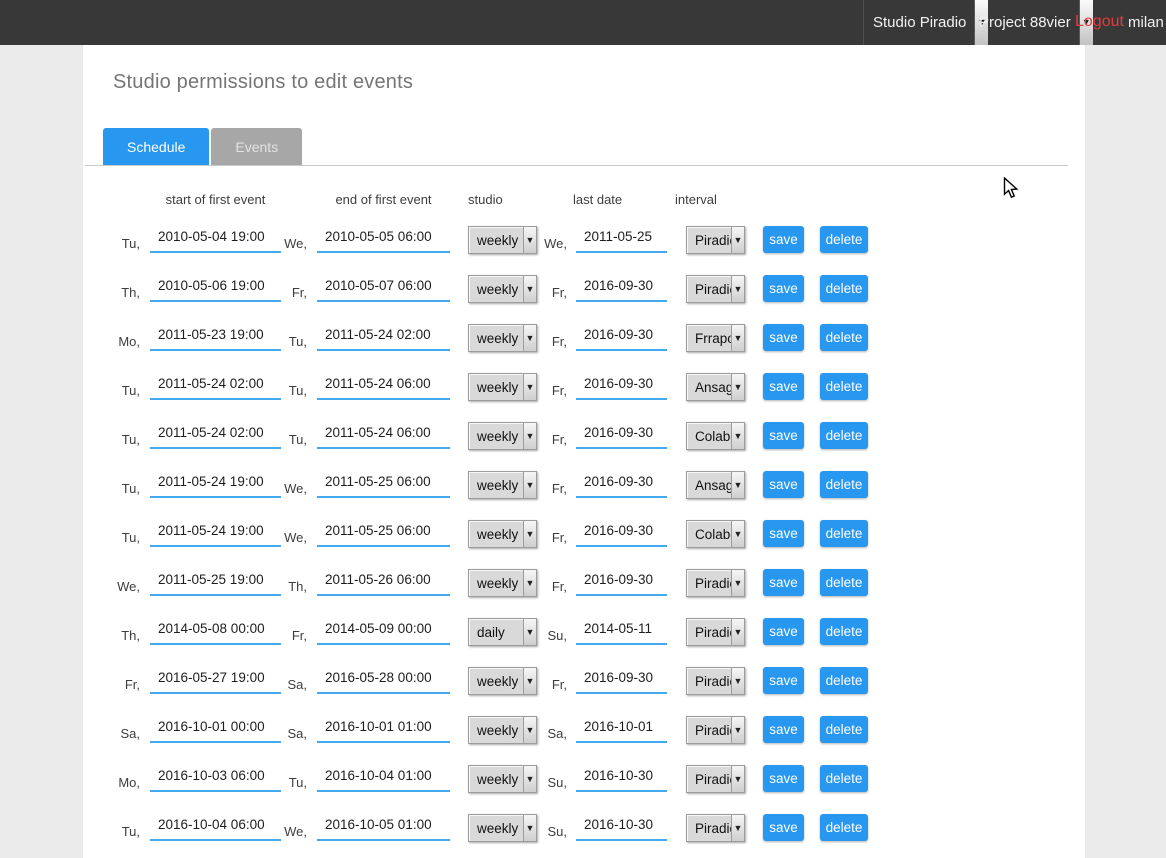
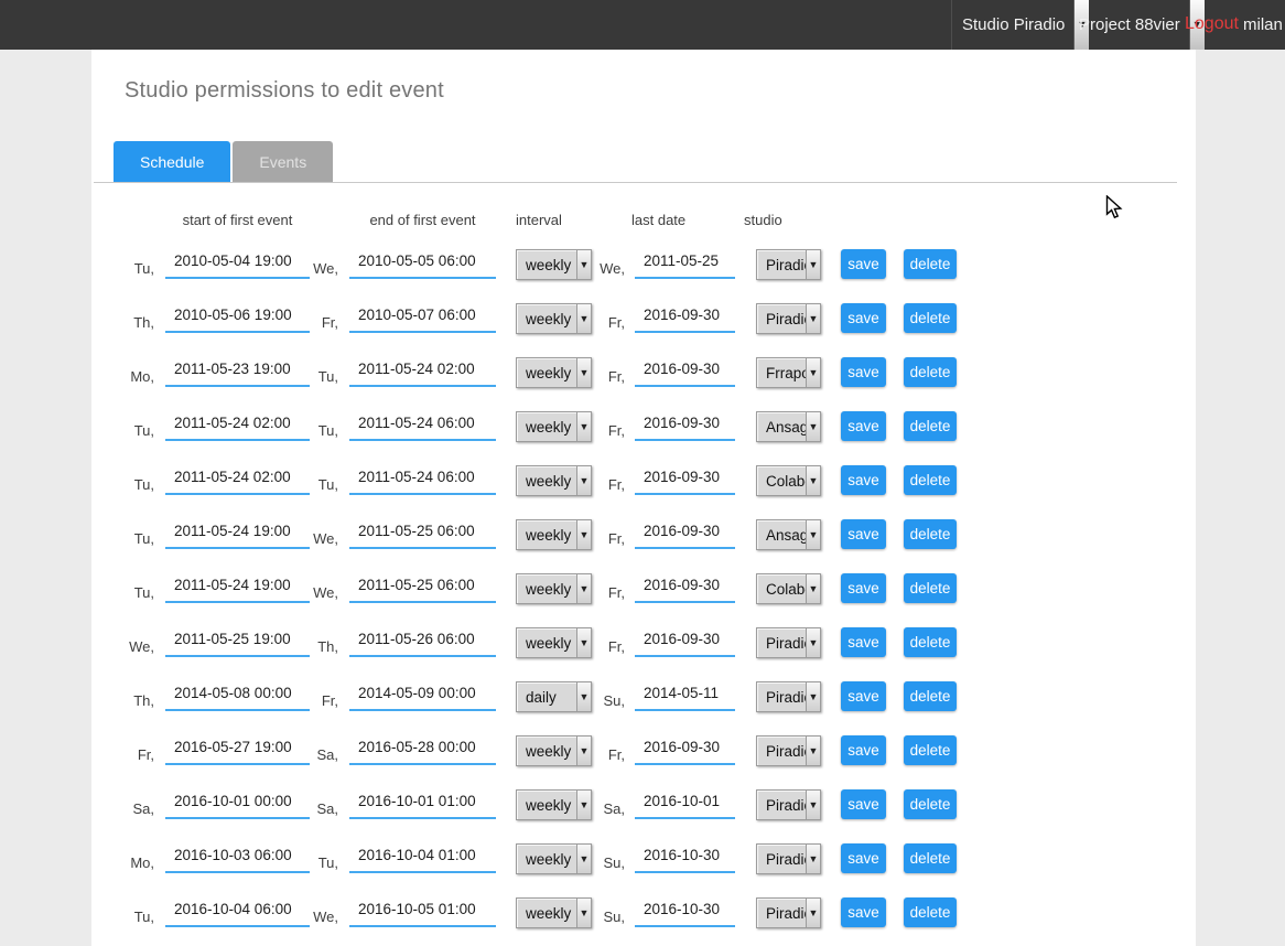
  Studio Piradio
  ▼
  Project 88vier
  ▼
  Logout
  milan
- Studio permissions to edit events
+ Studio permissions to edit event
  Schedule
  Events
  start of first event
  end of first event
- studio
+ interval
  last date
- interval
+ studio
  Tu,
  2010-05-04 19:00
  We,
  2010-05-05 06:00
  weekly
  ▼
  We,
  2011-05-25
  Piradi
  ▼
  save
  delete
  Th,
  2010-05-06 19:00
  Fr,
  2010-05-07 06:00
  weekly
  ▼
  Fr,
  2016-09-30
  Piradi
  ▼
  save
  delete
  Mo,
  2011-05-23 19:00
  Tu,
  2011-05-24 02:00
  weekly
  ▼
  Fr,
  2016-09-30
  Frrap
  ▼
  save
  delete
  Tu,
  2011-05-24 02:00
  Tu,
  2011-05-24 06:00
  weekly
  ▼
  Fr,
  2016-09-30
  Ansag
  ▼
  save
  delete
  Tu,
  2011-05-24 02:00
  Tu,
  2011-05-24 06:00
  weekly
  ▼
  Fr,
  2016-09-30
  Colab
  ▼
  save
  delete
  Tu,
  2011-05-24 19:00
  We,
  2011-05-25 06:00
  weekly
  ▼
  Fr,
  2016-09-30
  Ansag
  ▼
  save
  delete
  Tu,
  2011-05-24 19:00
  We,
  2011-05-25 06:00
  weekly
  ▼
  Fr,
  2016-09-30
  Colab
  ▼
  save
  delete
  We,
  2011-05-25 19:00
  Th,
  2011-05-26 06:00
  weekly
  ▼
  Fr,
  2016-09-30
  Piradi
  ▼
  save
  delete
  Th,
  2014-05-08 00:00
  Fr,
  2014-05-09 00:00
  daily
  ▼
  Su,
  2014-05-11
  Piradi
  ▼
  save
  delete
  Fr,
  2016-05-27 19:00
  Sa,
  2016-05-28 00:00
  weekly
  ▼
  Fr,
  2016-09-30
  Piradi
  ▼
  save
  delete
  Sa,
  2016-10-01 00:00
  Sa,
  2016-10-01 01:00
  weekly
  ▼
  Sa,
  2016-10-01
  Piradi
  ▼
  save
  delete
  Mo,
  2016-10-03 06:00
  Tu,
  2016-10-04 01:00
  weekly
  ▼
  Su,
  2016-10-30
  Piradi
  ▼
  save
  delete
  Tu,
  2016-10-04 06:00
  We,
  2016-10-05 01:00
  weekly
  ▼
  Su,
  2016-10-30
  Piradi
  ▼
  save
  delete
